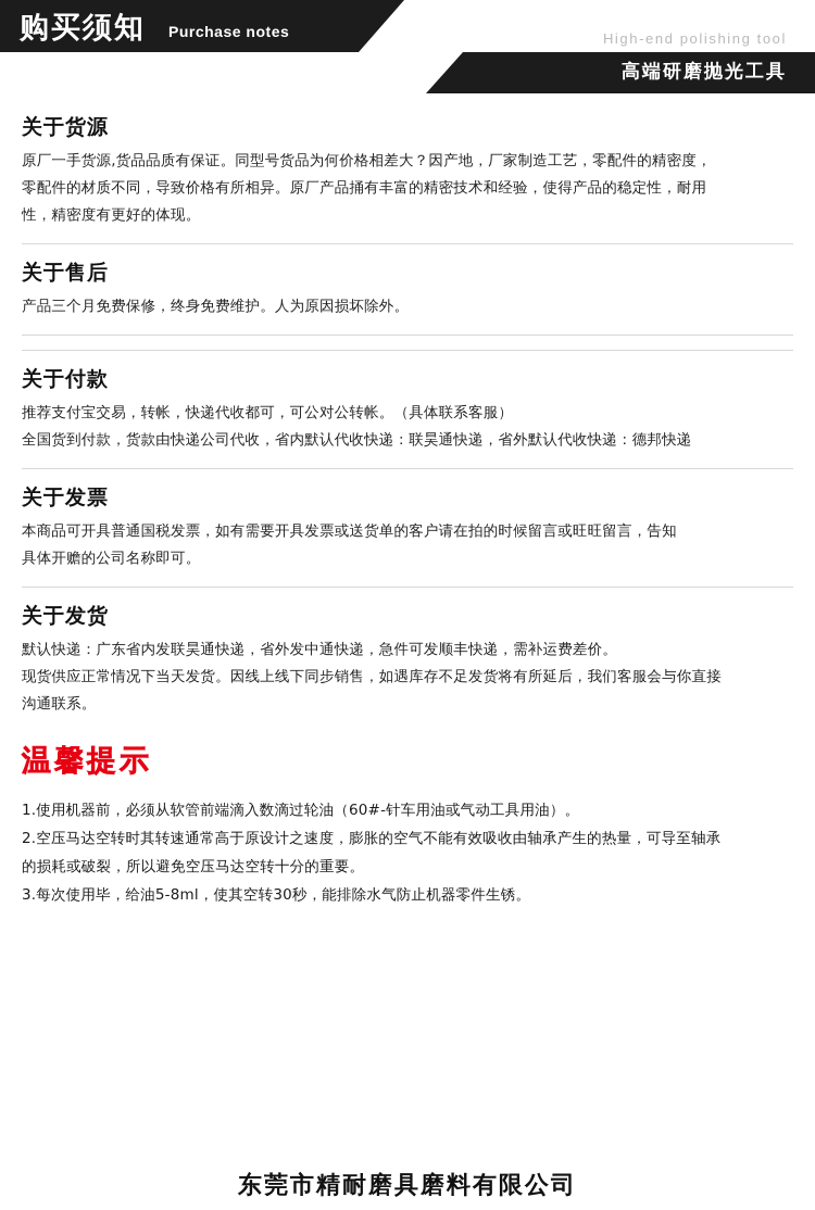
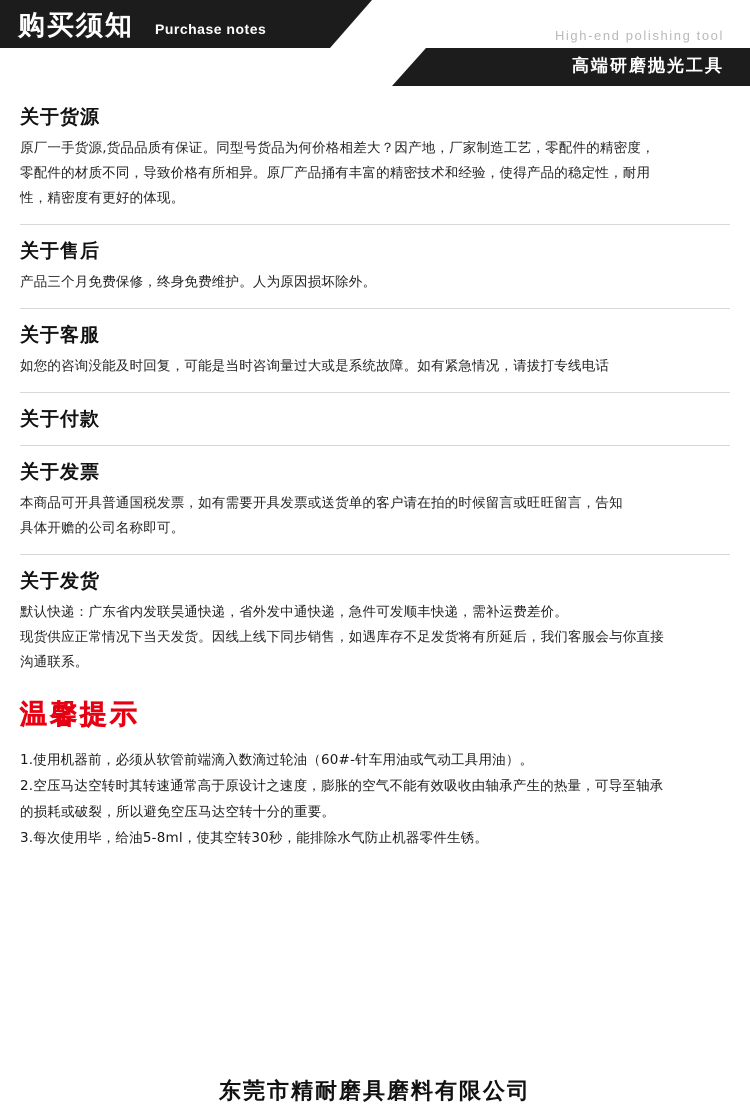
  购买须知
  Purchase notes
  High-end polishing tool
  高端研磨抛光工具
  关于货源
  原厂一手货源,货品品质有保证。同型号货品为何价格相差大？因产地，厂家制造工艺，零配件的精密度，
  零配件的材质不同，导致价格有所相异。原厂产品捅有丰富的精密技术和经验，使得产品的稳定性，耐用
  性，精密度有更好的体现。
  关于售后
  产品三个月免费保修，终身免费维护。人为原因损坏除外。
+ 关于客服
+ 如您的咨询没能及时回复，可能是当时咨询量过大或是系统故障。如有紧急情况，请拔打专线电话
  关于付款
- 推荐支付宝交易，转帐，快递代收都可，可公对公转帐。（具体联系客服）
- 全国货到付款，货款由快递公司代收，省内默认代收快递：联昊通快递，省外默认代收快递：德邦快递
  关于发票
  本商品可开具普通国税发票，如有需要开具发票或送货单的客户请在拍的时候留言或旺旺留言，告知
  具体开赡的公司名称即可。
  关于发货
  默认快递：广东省内发联昊通快递，省外发中通快递，急件可发顺丰快递，需补运费差价。
  现货供应正常情况下当天发货。因线上线下同步销售，如遇库存不足发货将有所延后，我们客服会与你直接
  沟通联系。
  温馨提示
  1.使用机器前，必须从软管前端滴入数滴过轮油（60#-针车用油或气动工具用油）。
  2.空压马达空转时其转速通常高于原设计之速度，膨胀的空气不能有效吸收由轴承产生的热量，可导至轴承
  的损耗或破裂，所以避免空压马达空转十分的重要。
  3.每次使用毕，给油5-8ml，使其空转30秒，能排除水气防止机器零件生锈。
  东莞市精耐磨具磨料有限公司
